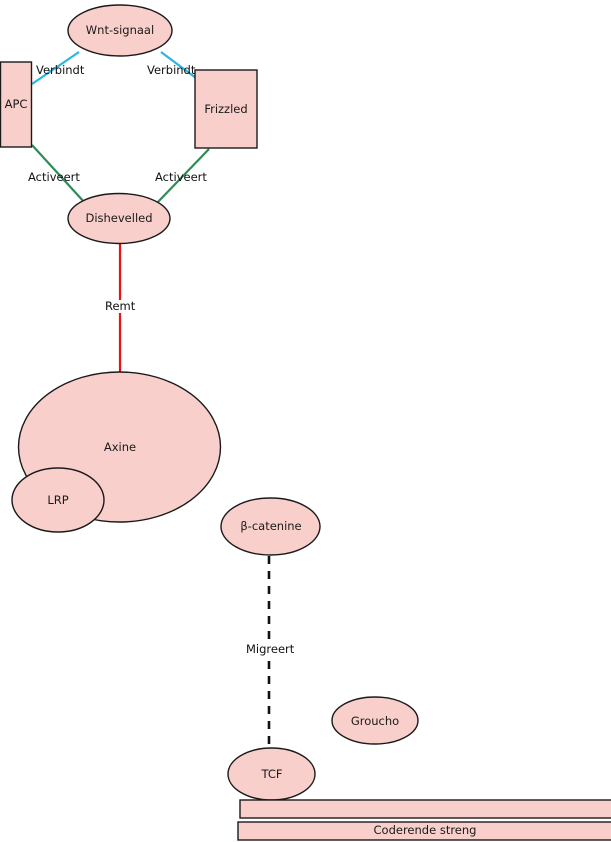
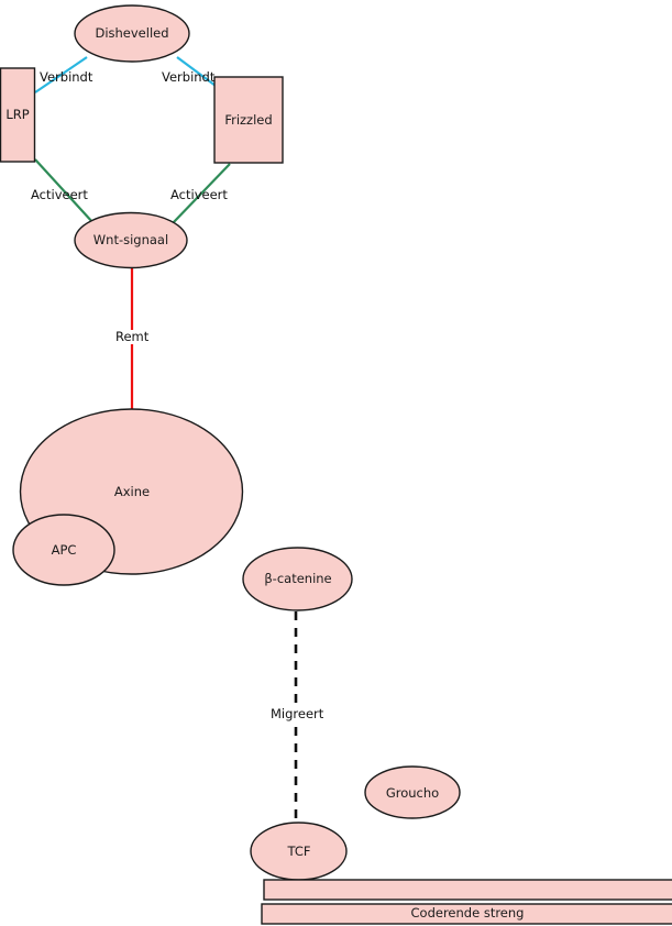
- Wnt-signaal
+ Dishevelled
- APC
+ LRP
  Frizzled
- Dishevelled
+ Wnt-signaal
  Axine
- LRP
+ APC
  β-catenine
  Groucho
  TCF
  Verbindt
  Verbindt
  Activeert
  Activeert
  Remt
  Migreert
  Coderende streng
